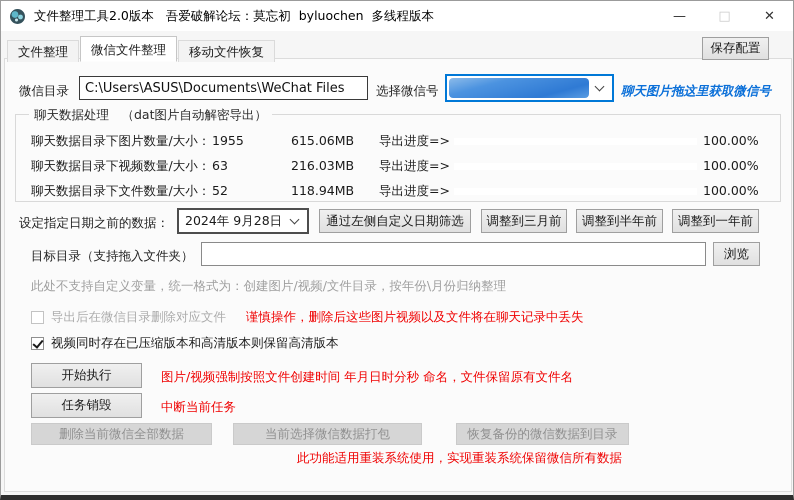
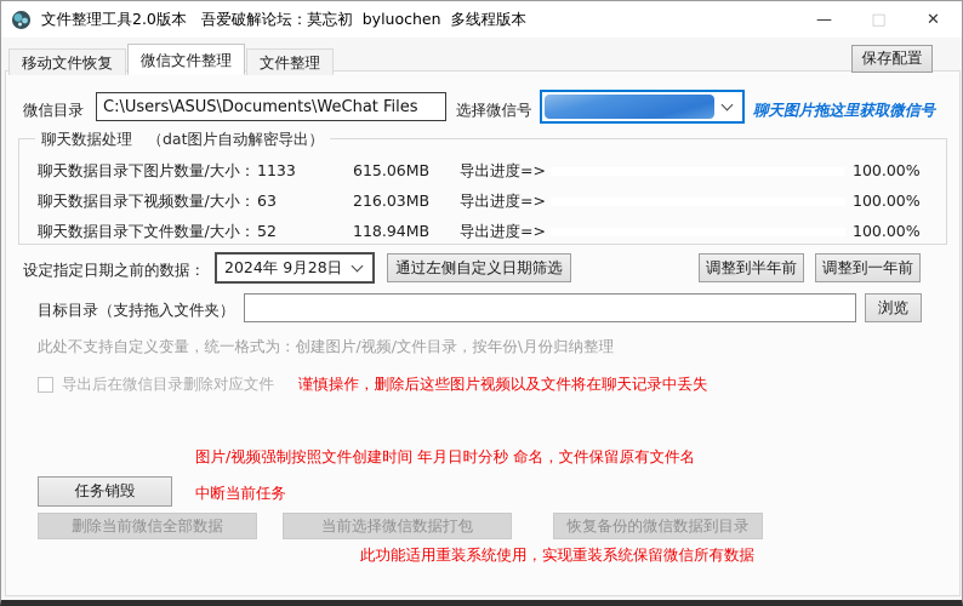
  文件整理工具2.0版本 吾爱破解论坛：莫忘初 byluochen 多线程版本
  —
  □
  ✕
- 文件整理
+ 移动文件恢复
  微信文件整理
- 移动文件恢复
+ 文件整理
  保存配置
  微信目录
  C:\Users\ASUS\Documents\WeChat Files
  选择微信号
  聊天图片拖这里获取微信号
  聊天数据处理 （dat图片自动解密导出）
  聊天数据目录下图片数量/大小：
- 1955
+ 1133
  615.06MB
  导出进度=>
  100.00%
  聊天数据目录下视频数量/大小：
  63
  216.03MB
  导出进度=>
  100.00%
  聊天数据目录下文件数量/大小：
  52
  118.94MB
  导出进度=>
  100.00%
  设定指定日期之前的数据：
  2024年 9月28日
  通过左侧自定义日期筛选
- 调整到三月前
  调整到半年前
  调整到一年前
  目标目录（支持拖入文件夹）
  浏览
  此处不支持自定义变量，统一格式为：创建图片/视频/文件目录，按年份\月份归纳整理
  导出后在微信目录删除对应文件
  谨慎操作，删除后这些图片视频以及文件将在聊天记录中丢失
- 视频同时存在已压缩版本和高清版本则保留高清版本
- 开始执行
  图片/视频强制按照文件创建时间 年月日时分秒 命名，文件保留原有文件名
  任务销毁
  中断当前任务
  删除当前微信全部数据
  当前选择微信数据打包
  恢复备份的微信数据到目录
  此功能适用重装系统使用，实现重装系统保留微信所有数据
